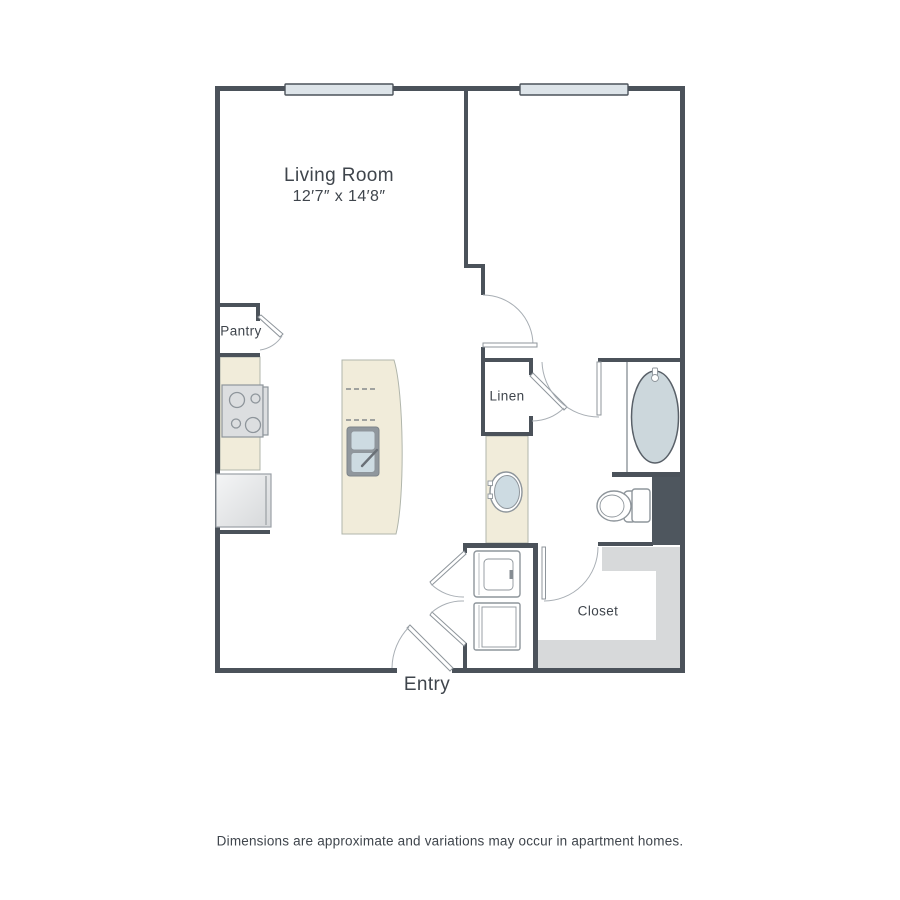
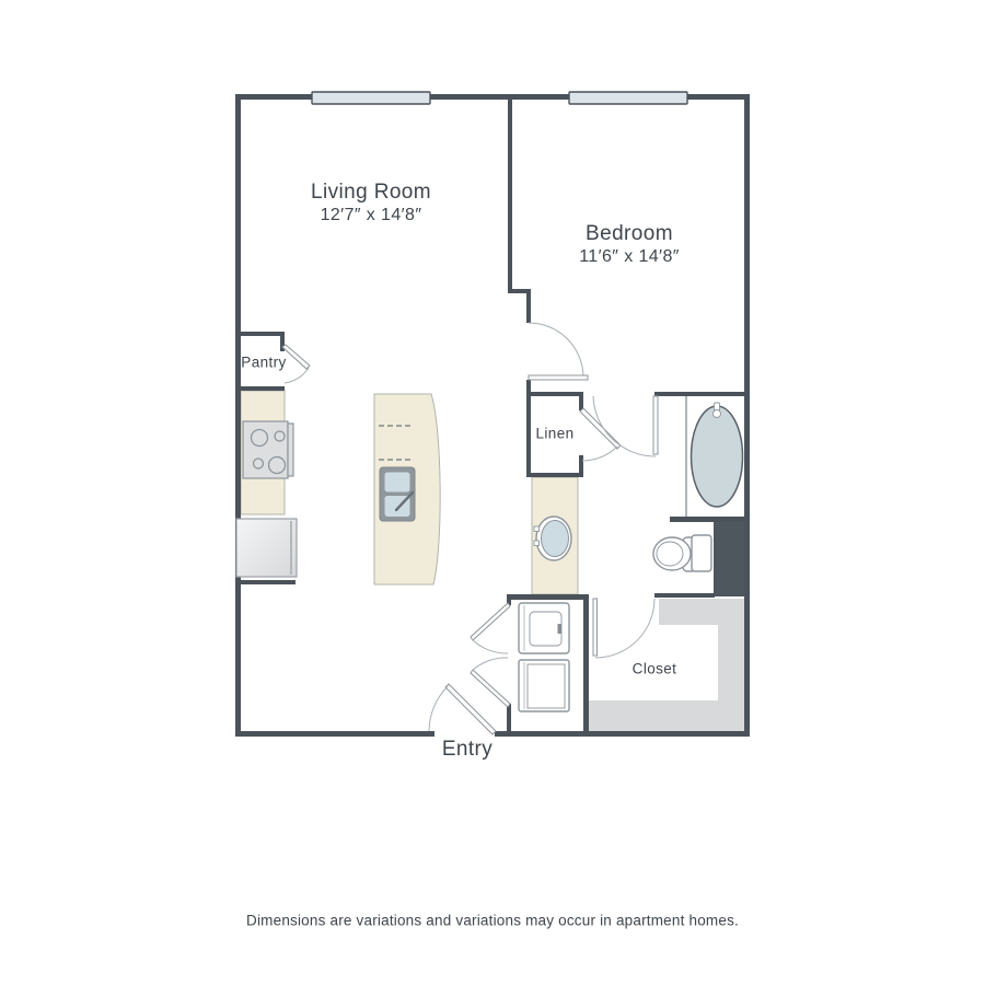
  Living Room
  12′7″ x 14′8″
+ Bedroom
+ 11′6″ x 14′8″
  Pantry
  Linen
  Closet
  Entry
- Dimensions are approximate and variations may occur in apartment homes.
+ Dimensions are variations and variations may occur in apartment homes.
